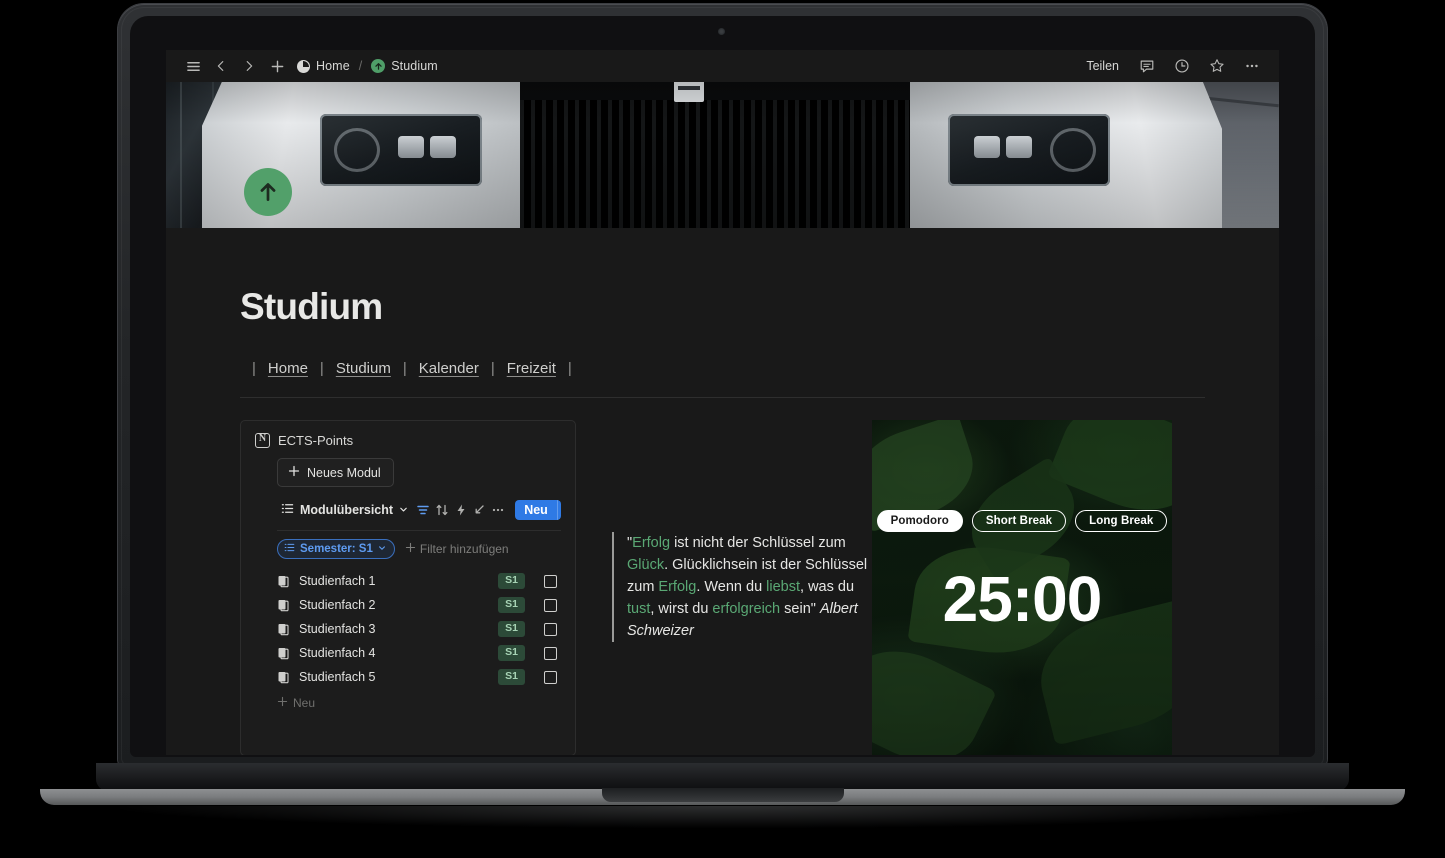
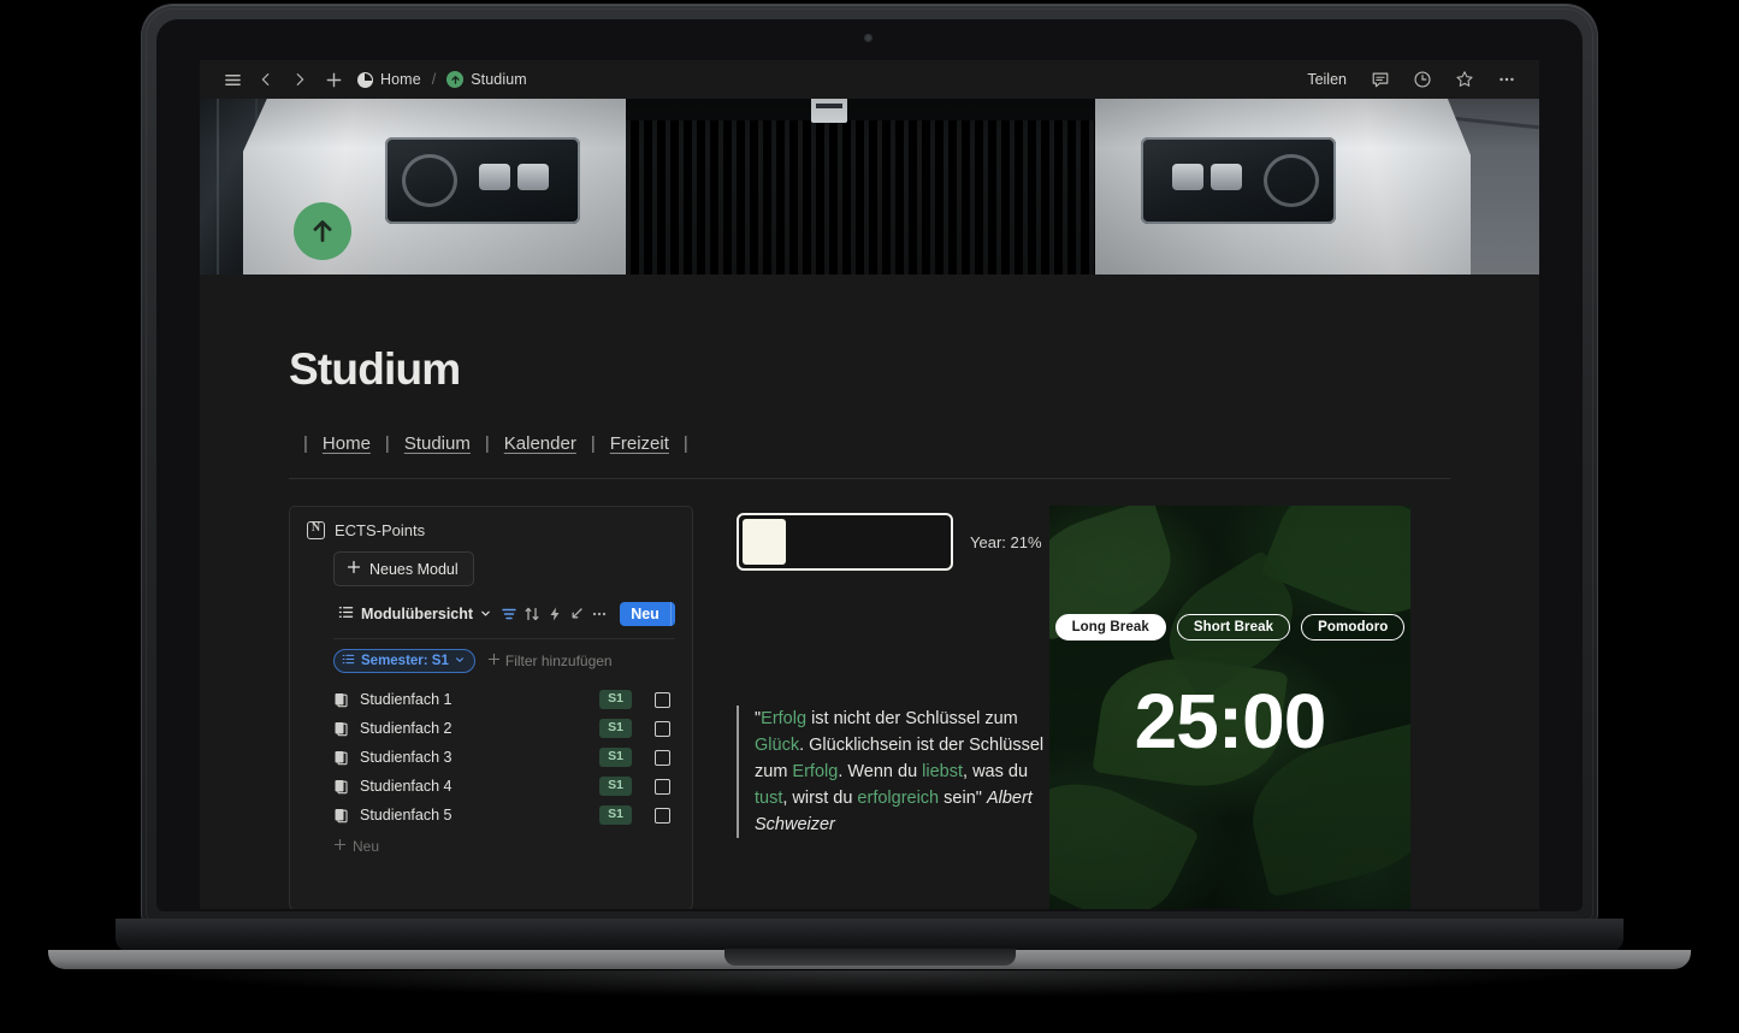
  Home
  /
  Studium
  Teilen
  Studium
  |
  Home
  |
  Studium
  |
  Kalender
  |
  Freizeit
  |
  ECTS-Points
  Neues Modul
  Modulübersicht
  Neu
  Semester: S1
  Filter hinzufügen
  Studienfach 1
  S1
  Studienfach 2
  S1
  Studienfach 3
  S1
  Studienfach 4
  S1
  Studienfach 5
  S1
  Neu
+ Year: 21%
  "Erfolg ist nicht der Schlüssel zum Glück. Glücklichsein ist der Schlüssel zum Erfolg. Wenn du liebst, was du tust, wirst du erfolgreich sein" Albert Schweizer
- Pomodoro
+ Long Break
  Short Break
- Long Break
+ Pomodoro
  25:00
